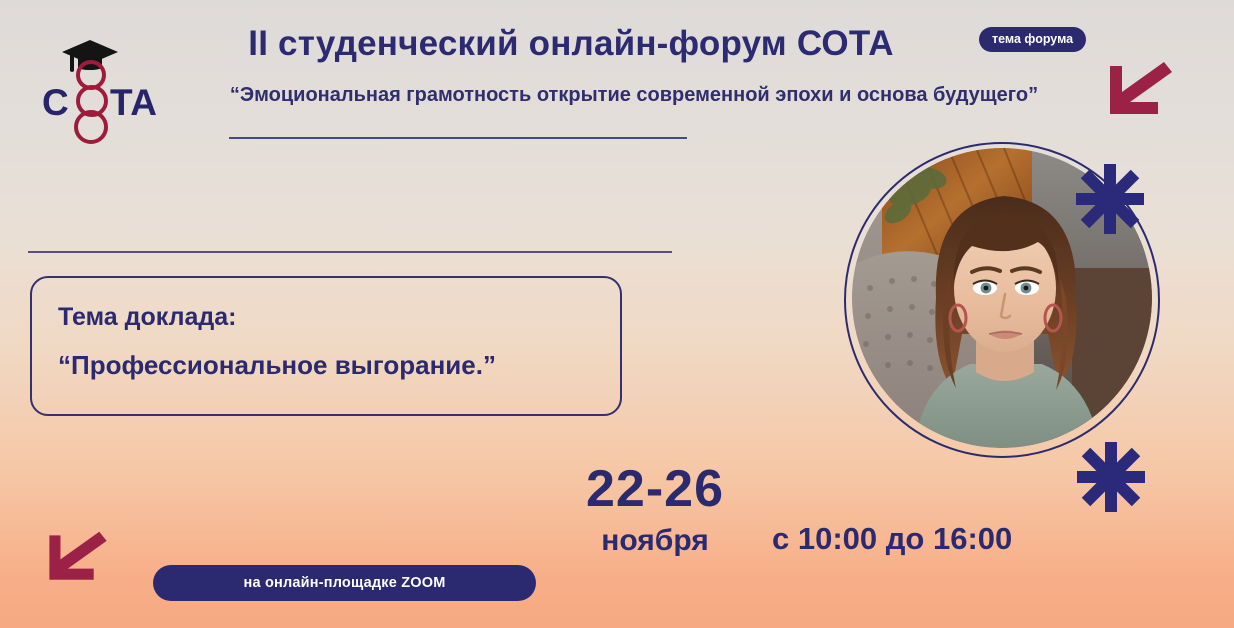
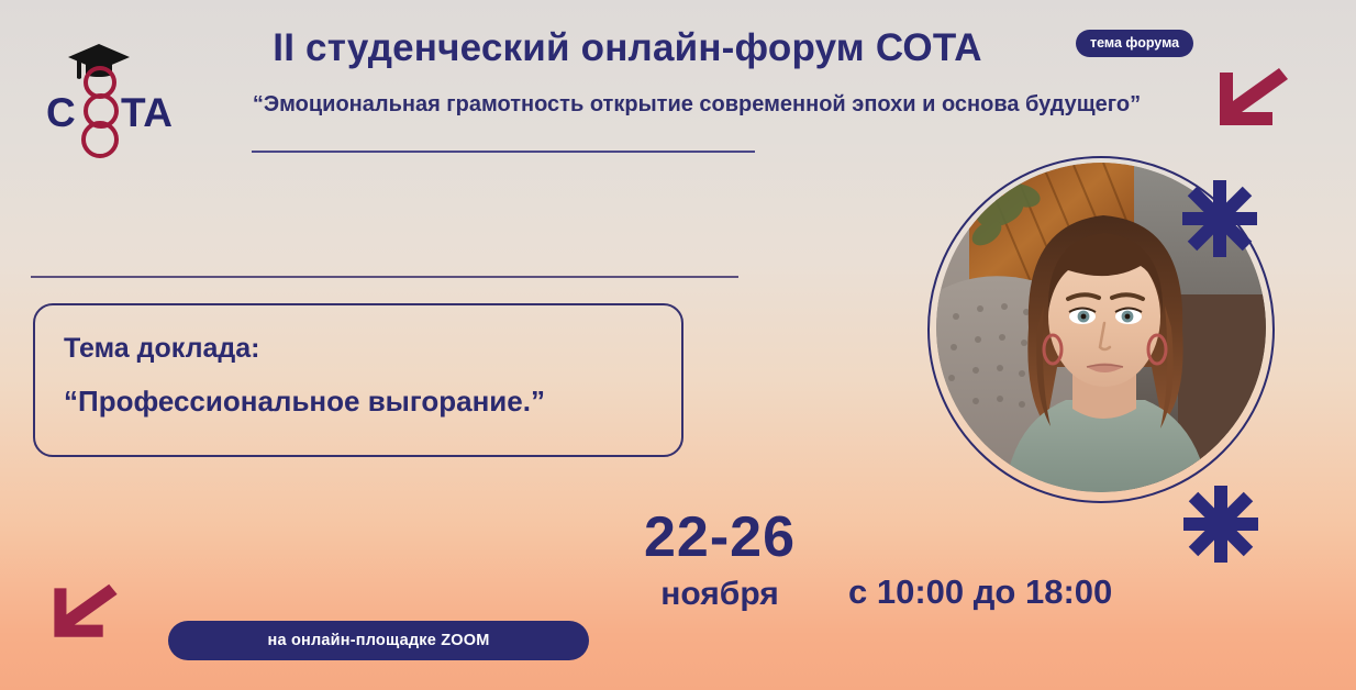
  С
  ТА
  II студенческий онлайн-форум СОТА
  “Эмоциональная грамотность открытие современной эпохи и основа будущего”
  тема форума
  Тема доклада:
  “Профессиональное выгорание.”
  22-26
  ноября
- с 10:00 до 16:00
+ с 10:00 до 18:00
  на онлайн-площадке ZOOM
